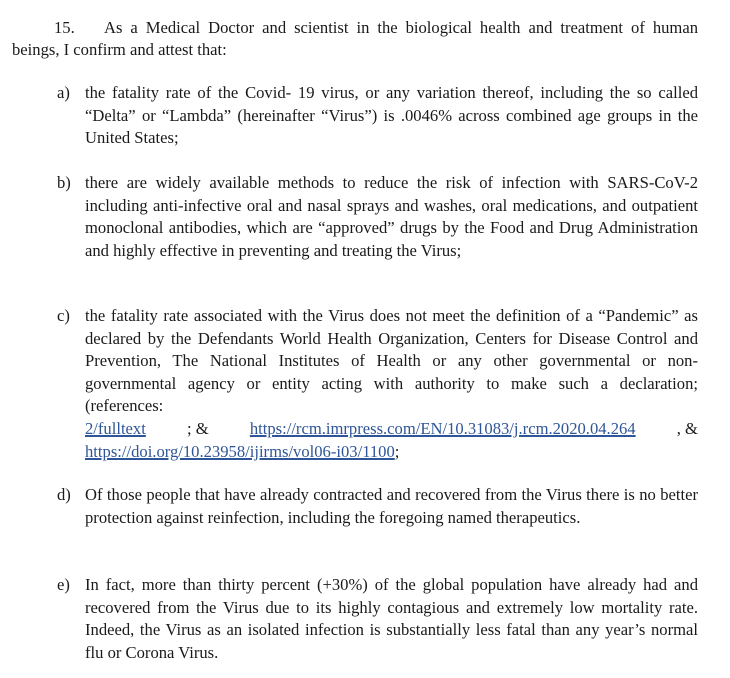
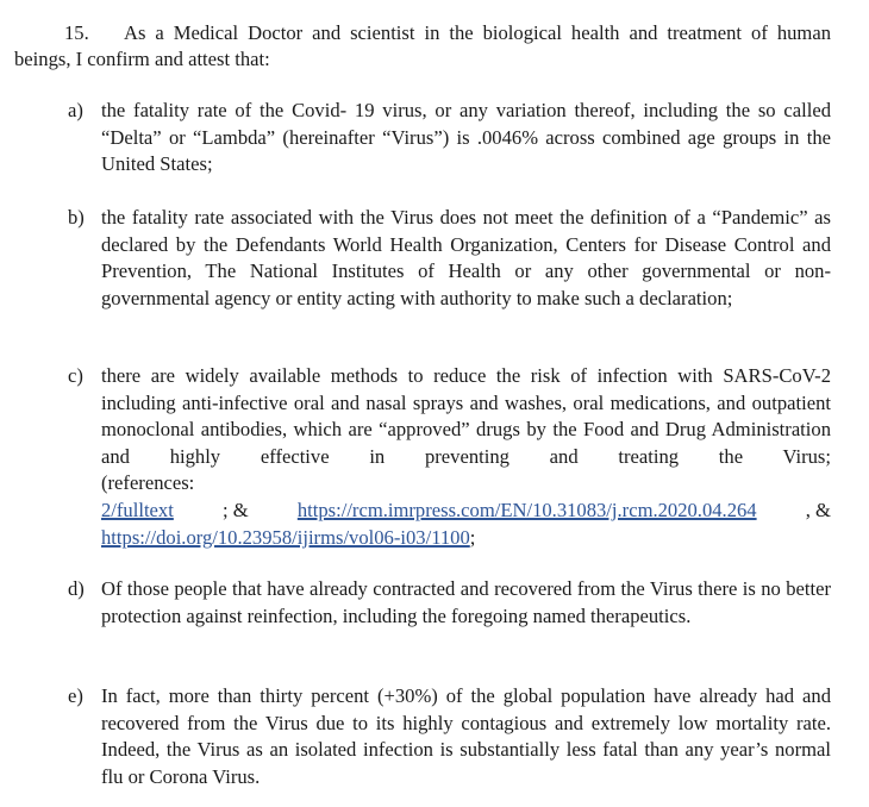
  15. As a Medical Doctor and scientist in the biological health and treatment of human beings, I confirm and attest that:
  a)
  the fatality rate of the Covid- 19 virus, or any variation thereof, including the so called “Delta” or “Lambda” (hereinafter “Virus”) is .0046% across combined age groups in the United States;
  b)
- there are widely available methods to reduce the risk of infection with SARS-CoV-2 including anti-infective oral and nasal sprays and washes, oral medications, and outpatient monoclonal antibodies, which are “approved” drugs by the Food and Drug Administration and highly effective in preventing and treating the Virus;
+ the fatality rate associated with the Virus does not meet the definition of a “Pandemic” as declared by the Defendants World Health Organization, Centers for Disease Control and Prevention, The National Institutes of Health or any other governmental or non-governmental agency or entity acting with authority to make such a declaration;
  c)
- the fatality rate associated with the Virus does not meet the definition of a “Pandemic” as declared by the Defendants World Health Organization, Centers for Disease Control and Prevention, The National Institutes of Health or any other governmental or non-governmental agency or entity acting with authority to make such a declaration;
+ there are widely available methods to reduce the risk of infection with SARS-CoV-2 including anti-infective oral and nasal sprays and washes, oral medications, and outpatient monoclonal antibodies, which are “approved” drugs by the Food and Drug Administration and highly effective in preventing and treating the Virus;
  (references:
  2/fulltext
  ; &
  https://rcm.imrpress.com/EN/10.31083/j.rcm.2020.04.264
  , &
  https://doi.org/10.23958/ijirms/vol06-i03/1100;
  d)
  Of those people that have already contracted and recovered from the Virus there is no better protection against reinfection, including the foregoing named therapeutics.
  e)
  In fact, more than thirty percent (+30%) of the global population have already had and recovered from the Virus due to its highly contagious and extremely low mortality rate. Indeed, the Virus as an isolated infection is substantially less fatal than any year’s normal flu or Corona Virus.
